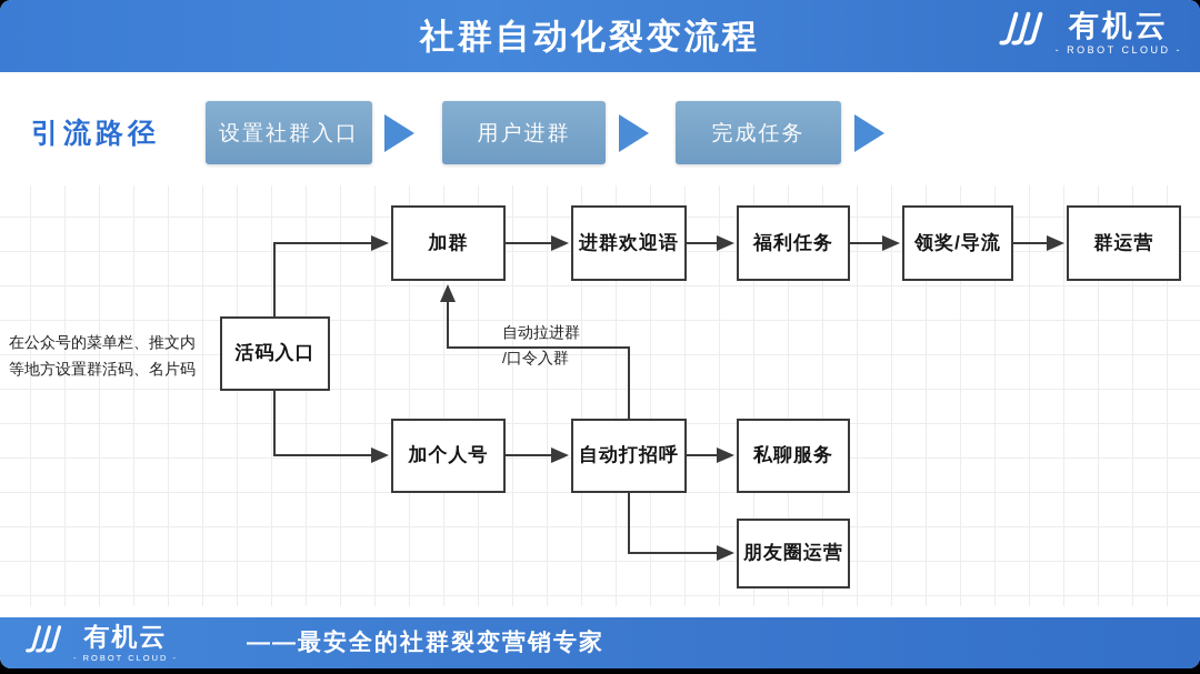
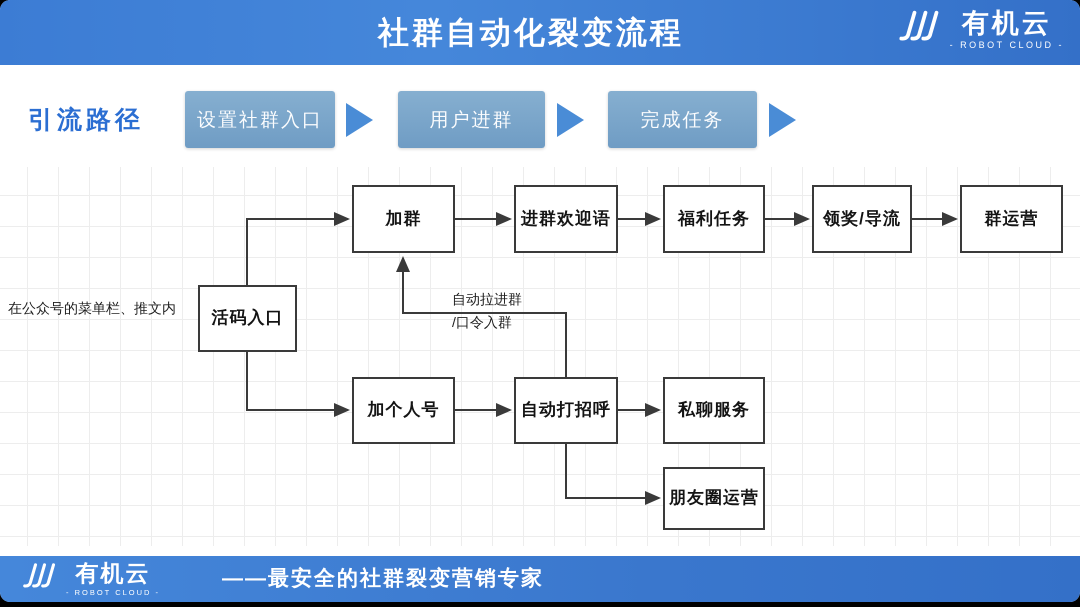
  社群自动化裂变流程
  有机云
  - ROBOT CLOUD -
  引流路径
  设置社群入口
  用户进群
  完成任务
  加群
  进群欢迎语
  福利任务
  领奖/导流
  群运营
  活码入口
  加个人号
  自动打招呼
  私聊服务
  朋友圈运营
  在公众号的菜单栏、推文内
- 等地方设置群活码、名片码
  自动拉进群
  /口令入群
  有机云
  - ROBOT CLOUD -
  ——最安全的社群裂变营销专家
